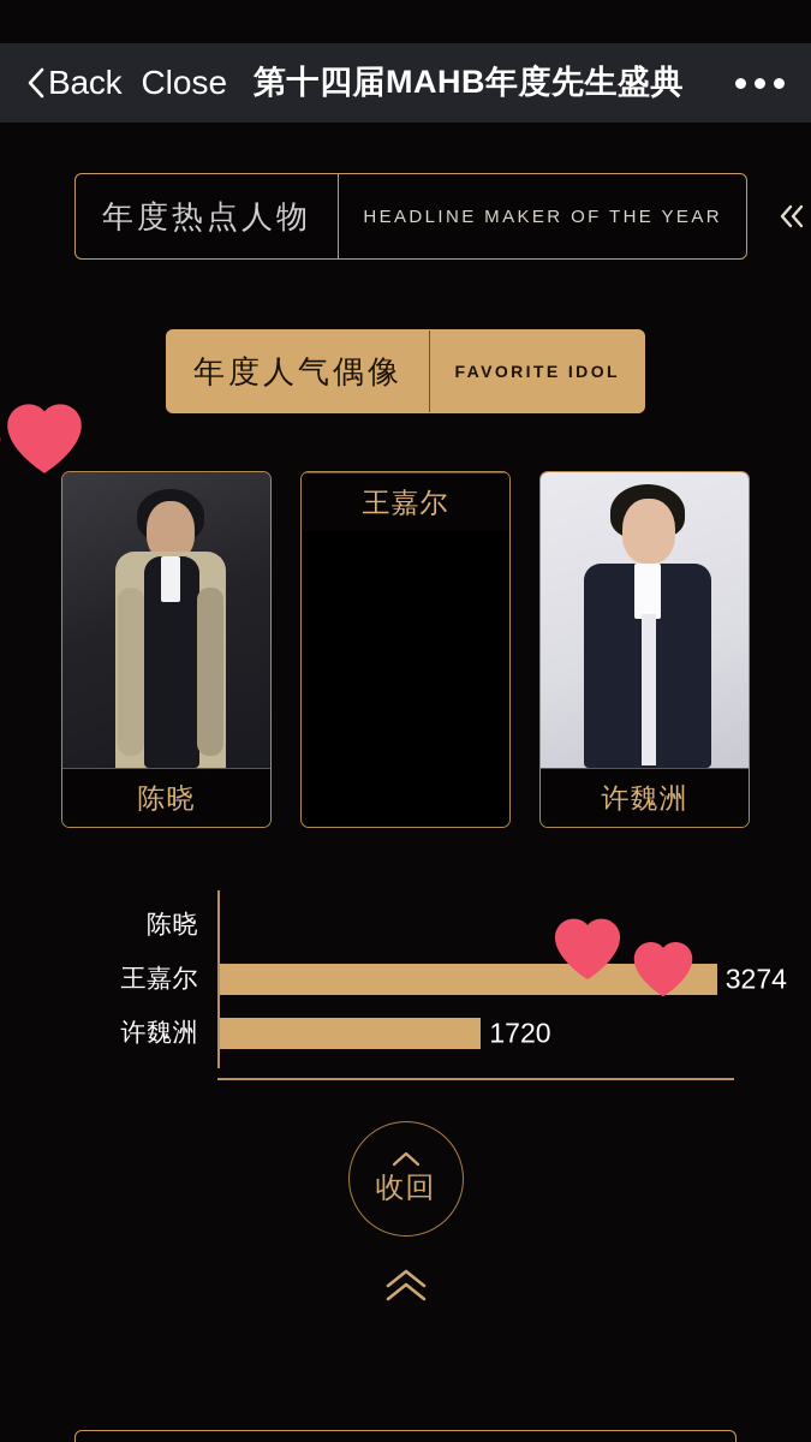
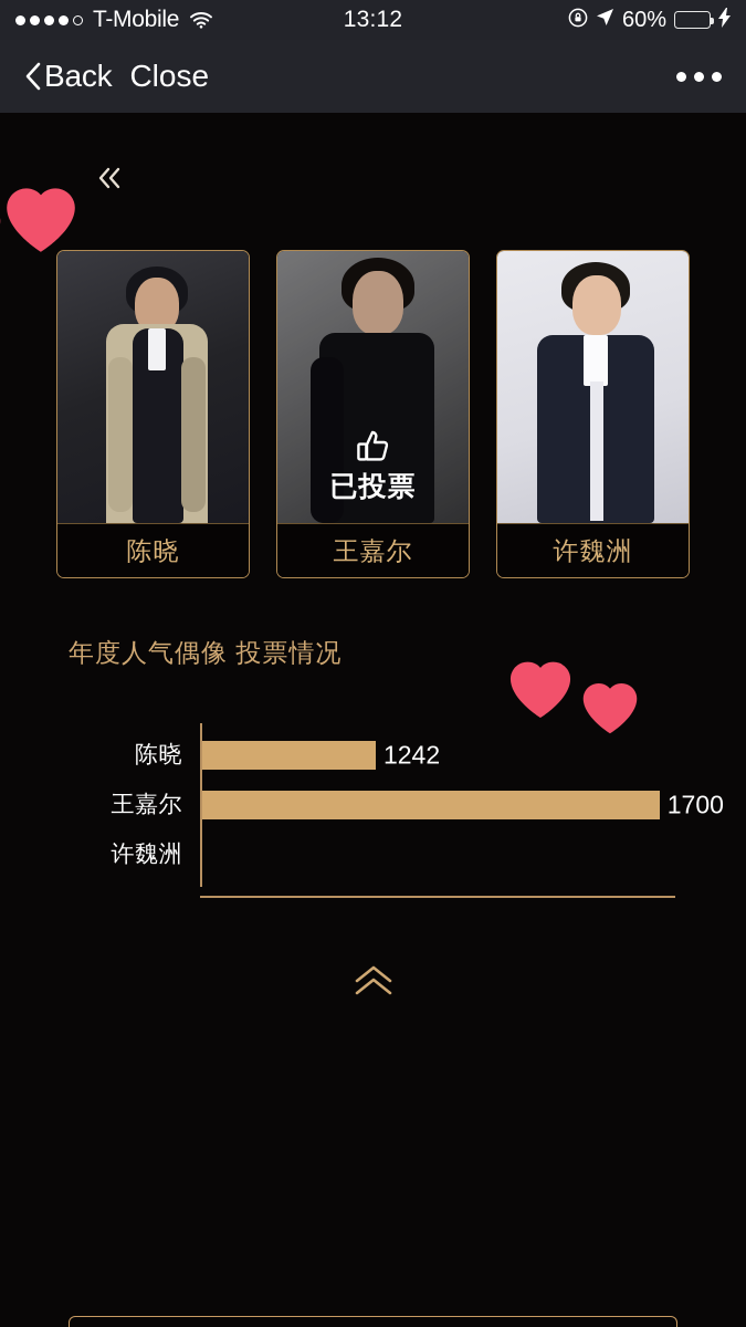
+ T-Mobile
+ 13:12
+ 60%
  Back
  Close
- 第十四届MAHB年度先生盛典
- 年度热点人物
- HEADLINE MAKER OF THE YEAR
- 年度人气偶像
- FAVORITE IDOL
  陈晓
+ 已投票
  王嘉尔
  许魏洲
+ 年度人气偶像 投票情况
  陈晓
+ 1242
  王嘉尔
- 3274
+ 1700
  许魏洲
- 1720
- 收回
